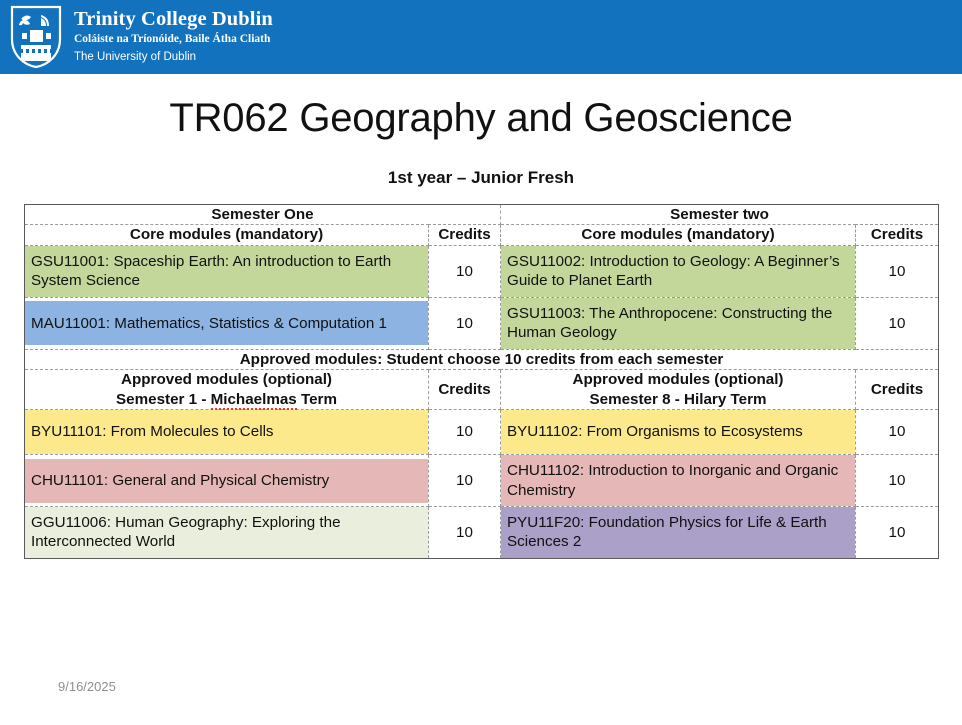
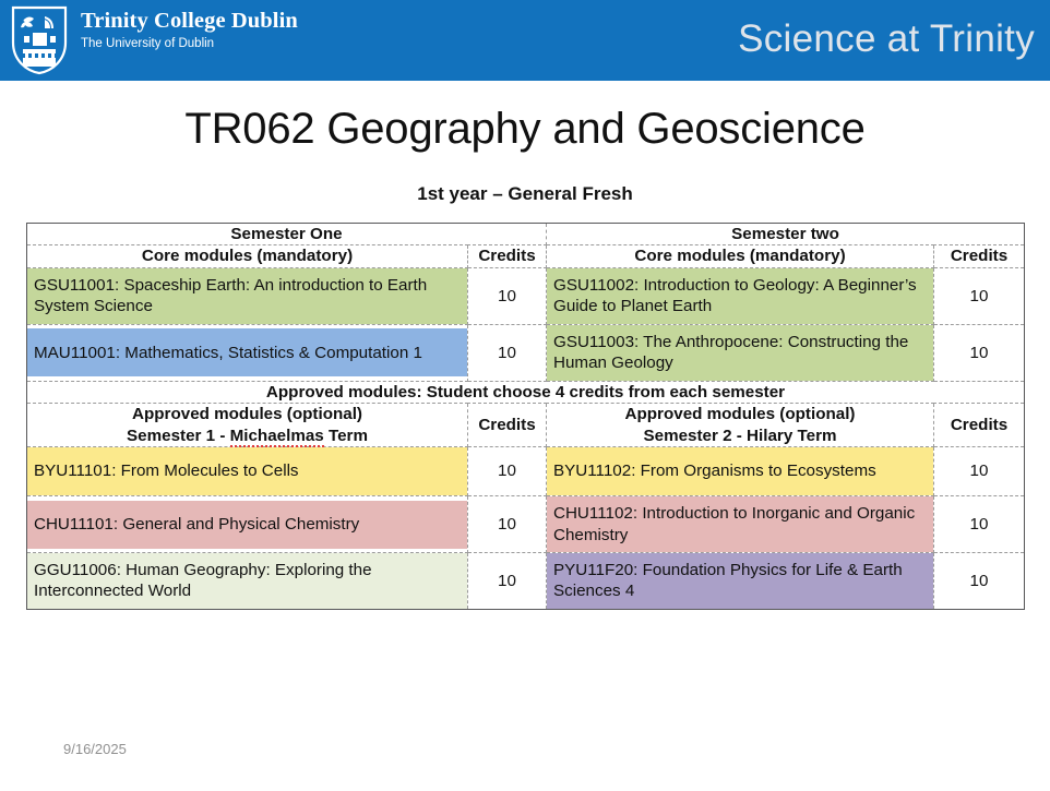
  Trinity College Dublin
- Coláiste na Tríonóide, Baile Átha Cliath
  The University of Dublin
+ Science at Trinity
  TR062 Geography and Geoscience
- 1st year – Junior Fresh
+ 1st year – General Fresh
  Semester One	Semester two
  Core modules (mandatory)	Credits	Core modules (mandatory)	Credits
  GSU11001: Spaceship Earth: An introduction to Earth System Science	10	GSU11002: Introduction to Geology: A Beginner’s Guide to Planet Earth	10
  MAU11001: Mathematics, Statistics & Computation 1	10	GSU11003: The Anthropocene: Constructing the Human Geology	10
- Approved modules: Student choose 10 credits from each semester
+ Approved modules: Student choose 4 credits from each semester
- Approved modules (optional) Semester 1 - Michaelmas Term	Credits	Approved modules (optional) Semester 8 - Hilary Term	Credits
+ Approved modules (optional) Semester 1 - Michaelmas Term	Credits	Approved modules (optional) Semester 2 - Hilary Term	Credits
  BYU11101: From Molecules to Cells	10	BYU11102: From Organisms to Ecosystems	10
  CHU11101: General and Physical Chemistry	10	CHU11102: Introduction to Inorganic and Organic Chemistry	10
- GGU11006: Human Geography: Exploring the Interconnected World	10	PYU11F20: Foundation Physics for Life & Earth Sciences 2	10
+ GGU11006: Human Geography: Exploring the Interconnected World	10	PYU11F20: Foundation Physics for Life & Earth Sciences 4	10
  9/16/2025
